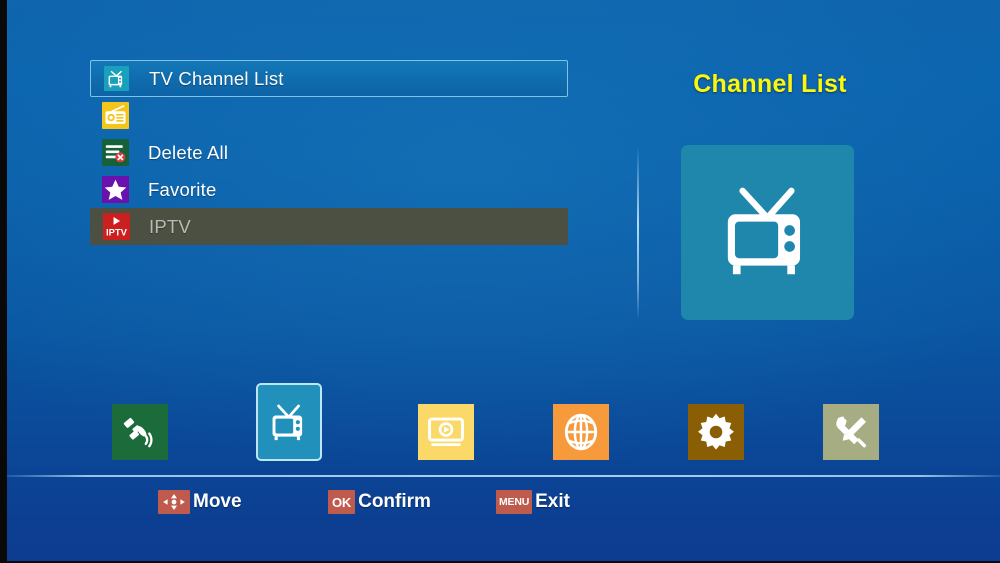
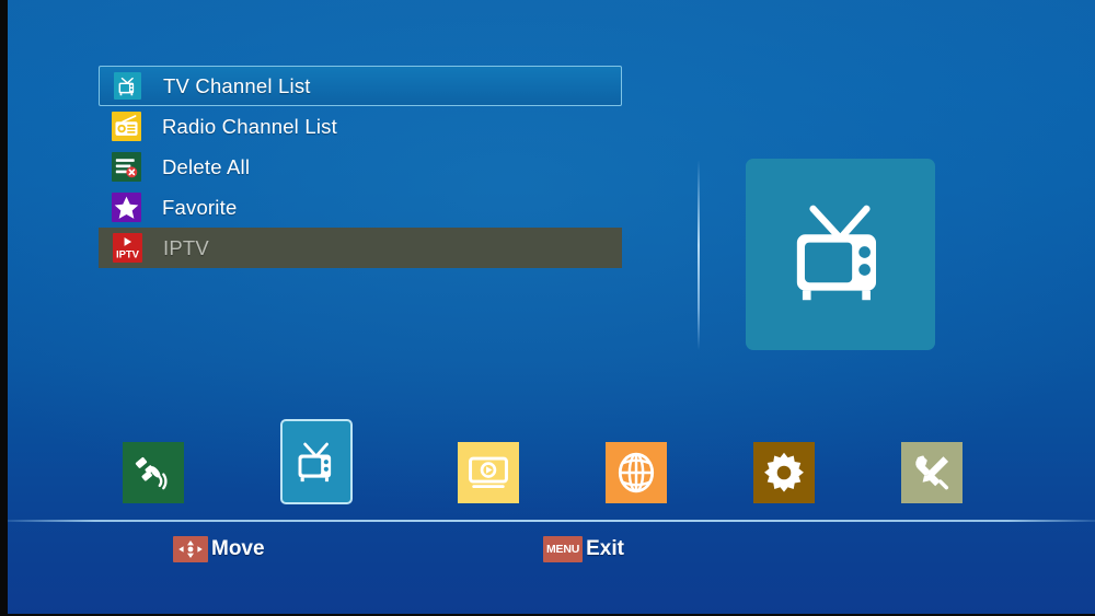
  TV Channel List
+ Radio Channel List
  Delete All
  Favorite
  IPTV
  IPTV
- Channel List
  Move
- OK
- Confirm
  MENU
  Exit
